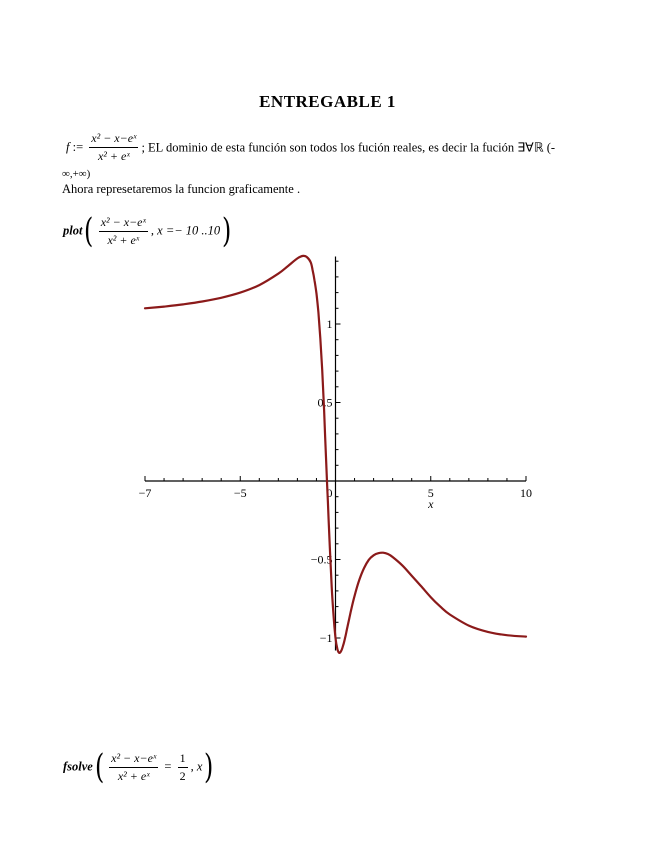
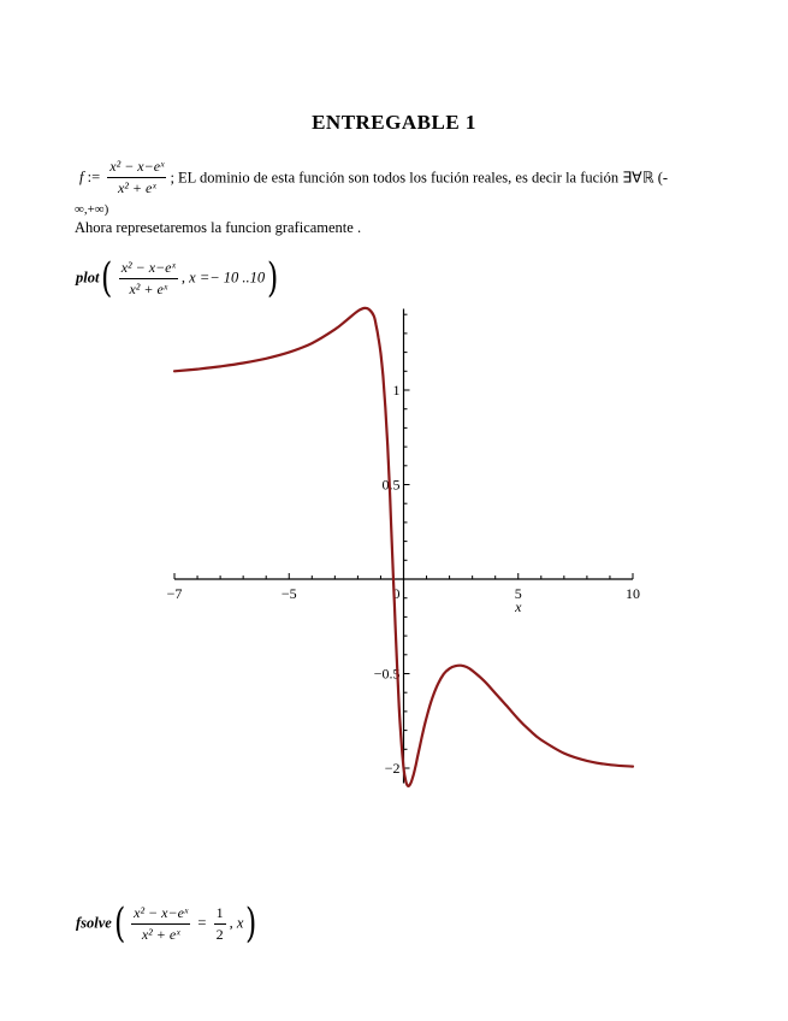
  ENTREGABLE 1
  f :=
  x² − x−eˣ
  x² + eˣ
  ; EL dominio de esta función son todos los fución reales, es decir la fución ∃∀ℝ (-
  ∞,+∞)
  Ahora represetaremos la funcion graficamente .
  plot (
  x² − x−eˣ
  x² + eˣ
  , x =− 10 ..10 )
  −7
  −5
  0
  5
  10
  1
  0.5
  −0.
- −1
+ −2
  x
  fsolve (
  x² − x−eˣ
  x² + eˣ
  =
  1
  2
  , x )
